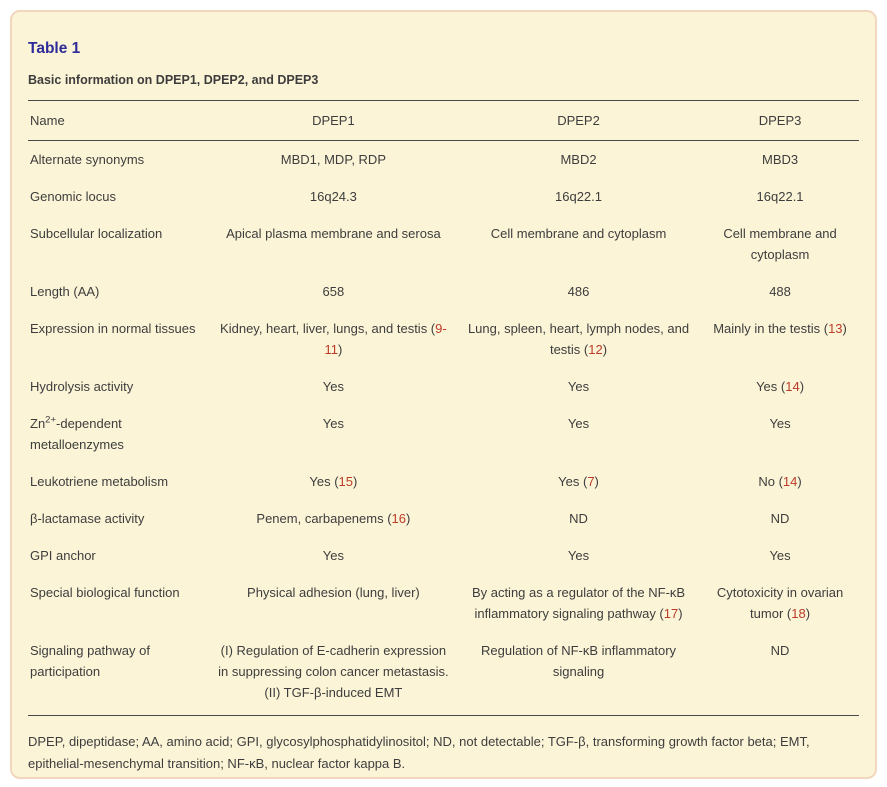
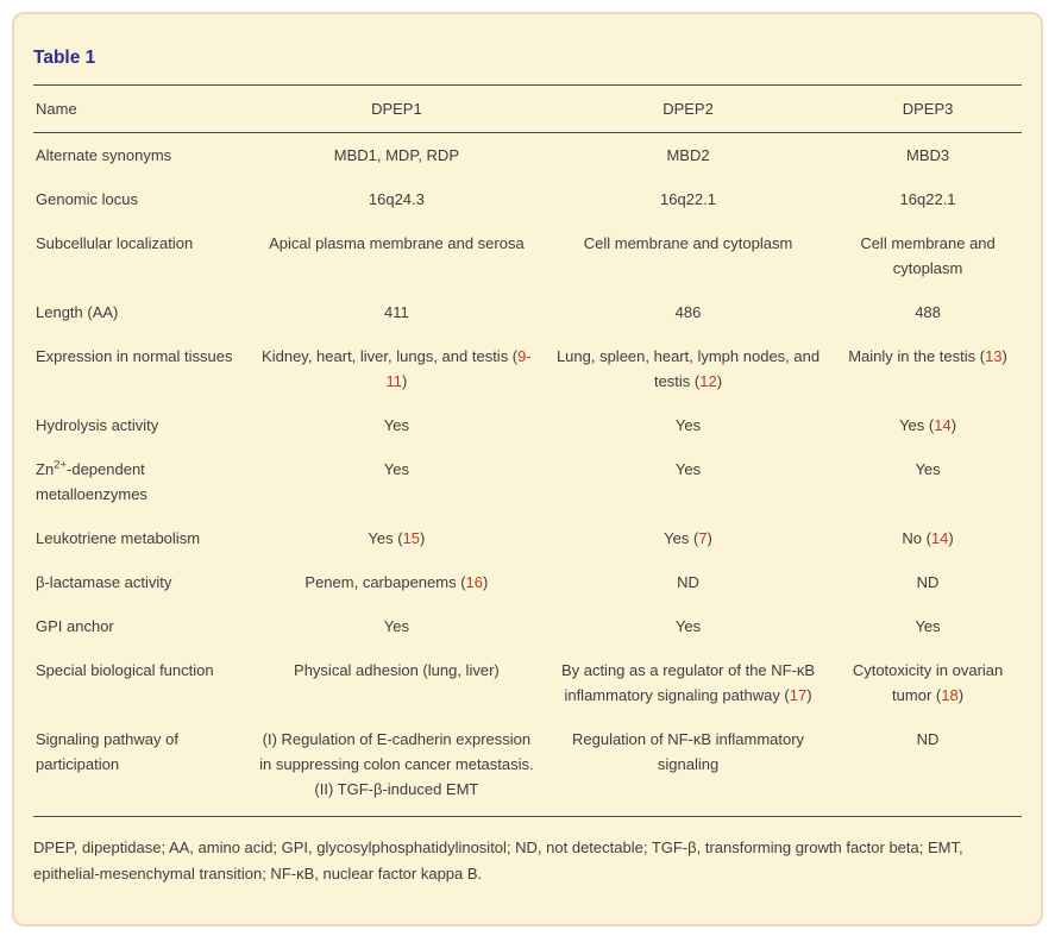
  Table 1
- Basic information on DPEP1, DPEP2, and DPEP3
  Name	DPEP1	DPEP2	DPEP3
  Alternate synonyms	MBD1, MDP, RDP	MBD2	MBD3
  Genomic locus	16q24.3	16q22.1	16q22.1
  Subcellular localization	Apical plasma membrane and serosa	Cell membrane and cytoplasm	Cell membrane and cytoplasm
- Length (AA)	658	486	488
+ Length (AA)	411	486	488
  Expression in normal tissues	Kidney, heart, liver, lungs, and testis (9-11)	Lung, spleen, heart, lymph nodes, and testis (12)	Mainly in the testis (13)
  Hydrolysis activity	Yes	Yes	Yes (14)
  Zn2+-dependent metalloenzymes	Yes	Yes	Yes
  Leukotriene metabolism	Yes (15)	Yes (7)	No (14)
  β-lactamase activity	Penem, carbapenems (16)	ND	ND
  GPI anchor	Yes	Yes	Yes
  Special biological function	Physical adhesion (lung, liver)	By acting as a regulator of the NF-κB inflammatory signaling pathway (17)	Cytotoxicity in ovarian tumor (18)
  Signaling pathway of participation	(I) Regulation of E-cadherin expression in suppressing colon cancer metastasis. (II) TGF-β-induced EMT	Regulation of NF-κB inflammatory signaling	ND
  DPEP, dipeptidase; AA, amino acid; GPI, glycosylphosphatidylinositol; ND, not detectable; TGF-β, transforming growth factor beta; EMT, epithelial-mesenchymal transition; NF-κB, nuclear factor kappa B.
